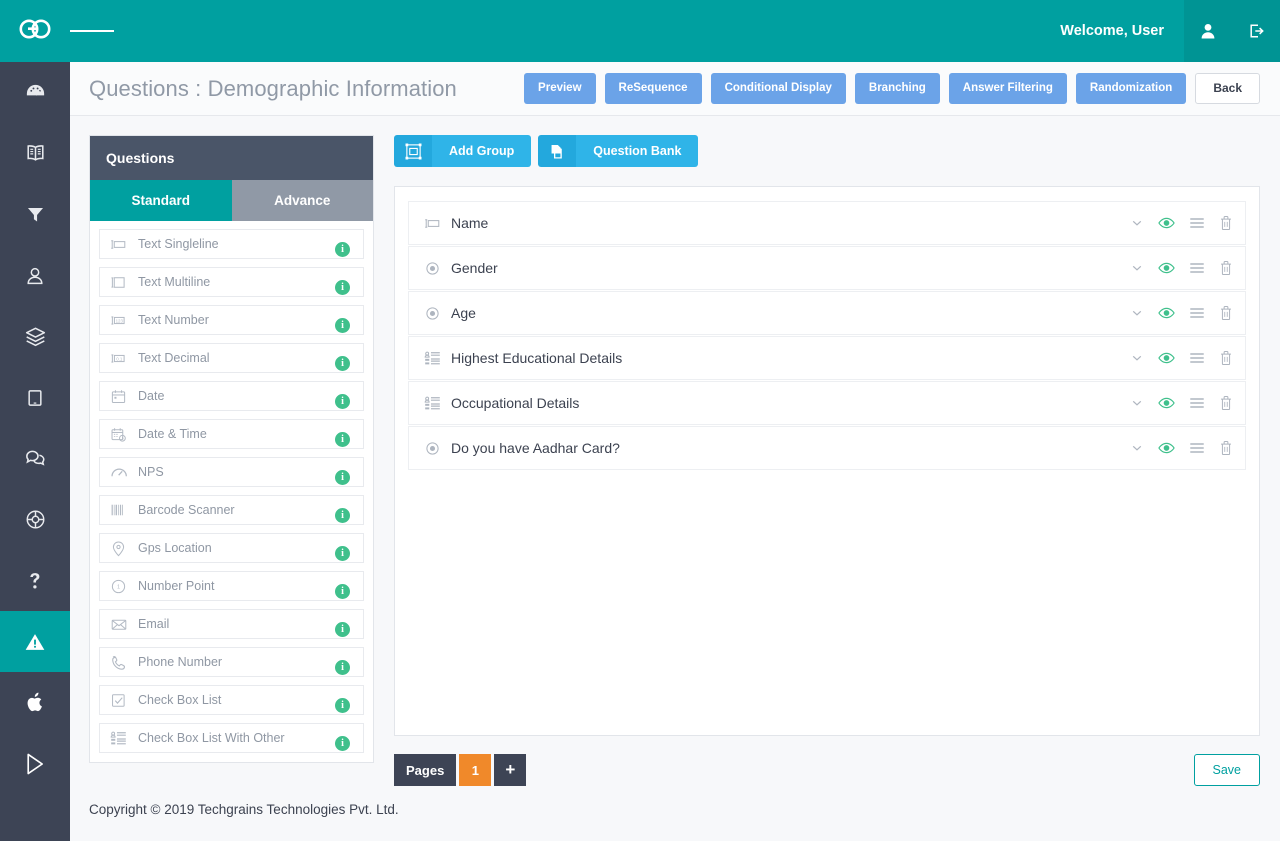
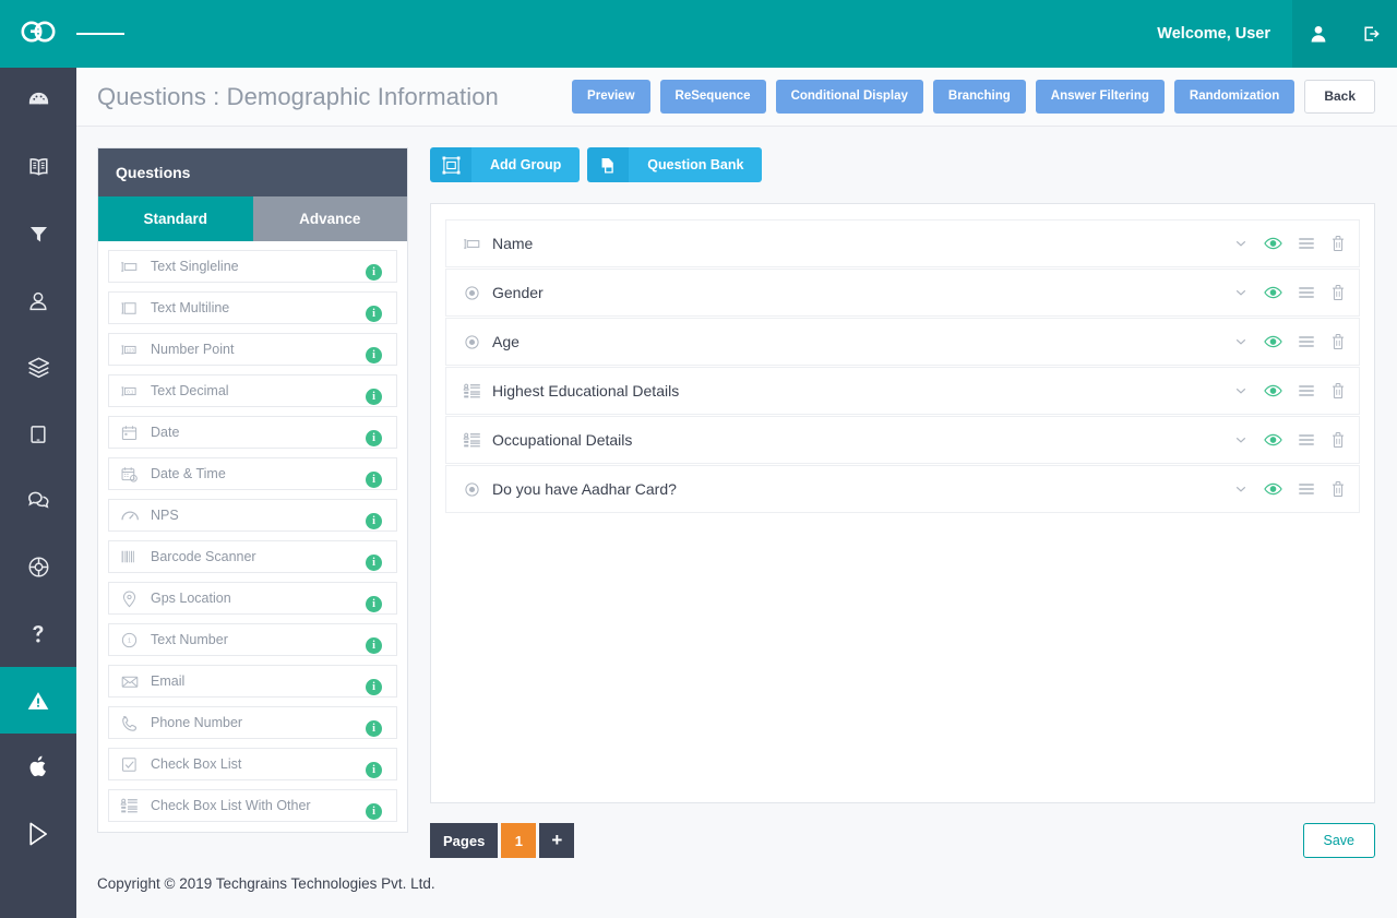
  Welcome, User
  Questions : Demographic Information
  Preview
  ReSequence
  Conditional Display
  Branching
  Answer Filtering
  Randomization
  Back
  Questions
  Standard
  Advance
  Text Singleline
  i
  Text Multiline
  i
- Text Number
+ Number Point
  i
  Text Decimal
  i
  Date
  i
  Date & Time
  i
  NPS
  i
  Barcode Scanner
  i
  Gps Location
  i
- Number Point
+ Text Number
  i
  Email
  i
  Phone Number
  i
  Check Box List
  i
  Check Box List With Other
  i
  Add Group
  Question Bank
  Name
  Gender
  Age
  Highest Educational Details
  Occupational Details
  Do you have Aadhar Card?
  Pages
  1
  +
  Save
  Copyright © 2019 Techgrains Technologies Pvt. Ltd.
